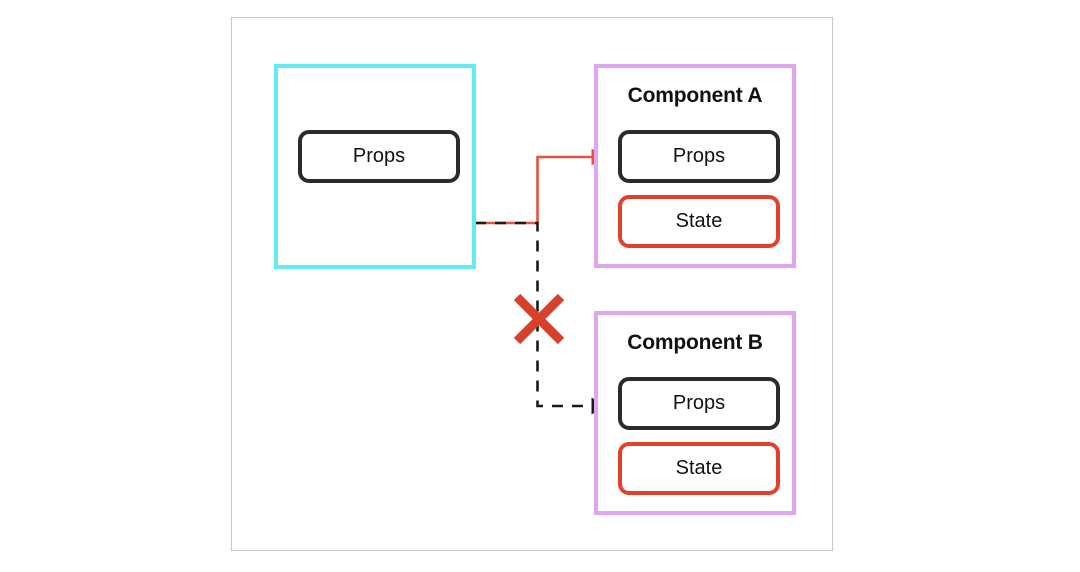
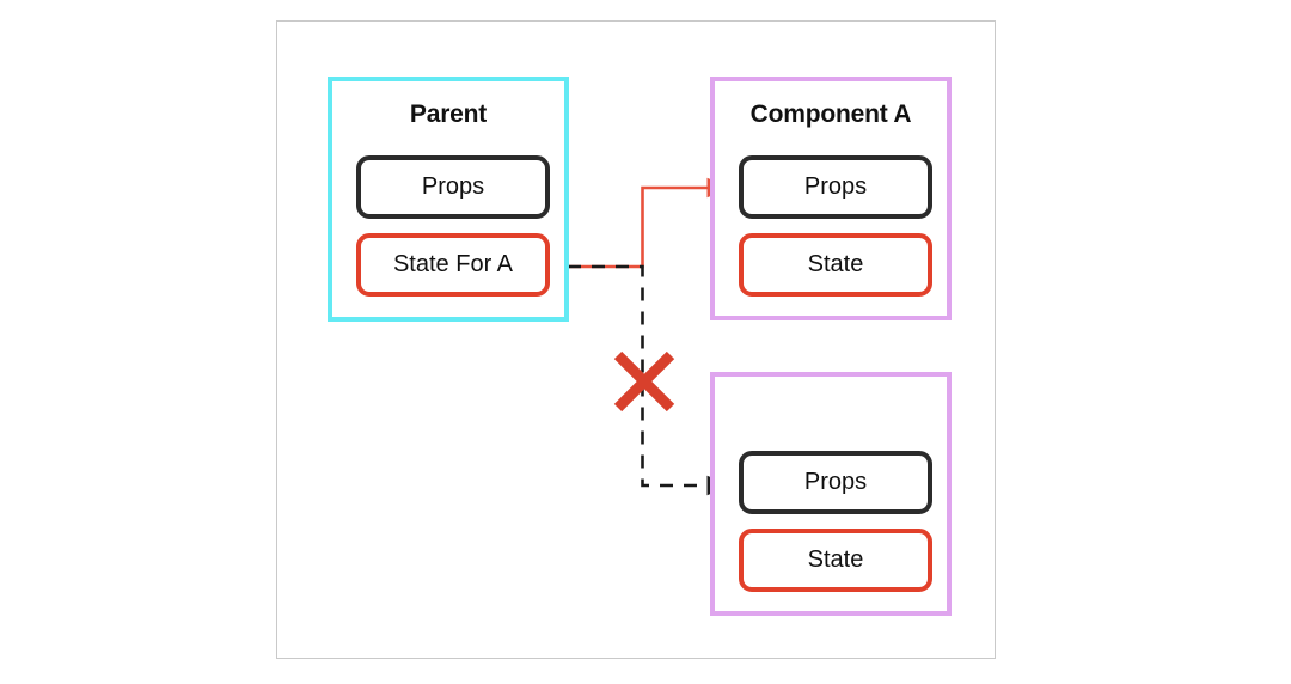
+ Parent
  Props
+ State For A
  Component A
  Props
  State
- Component B
  Props
  State
